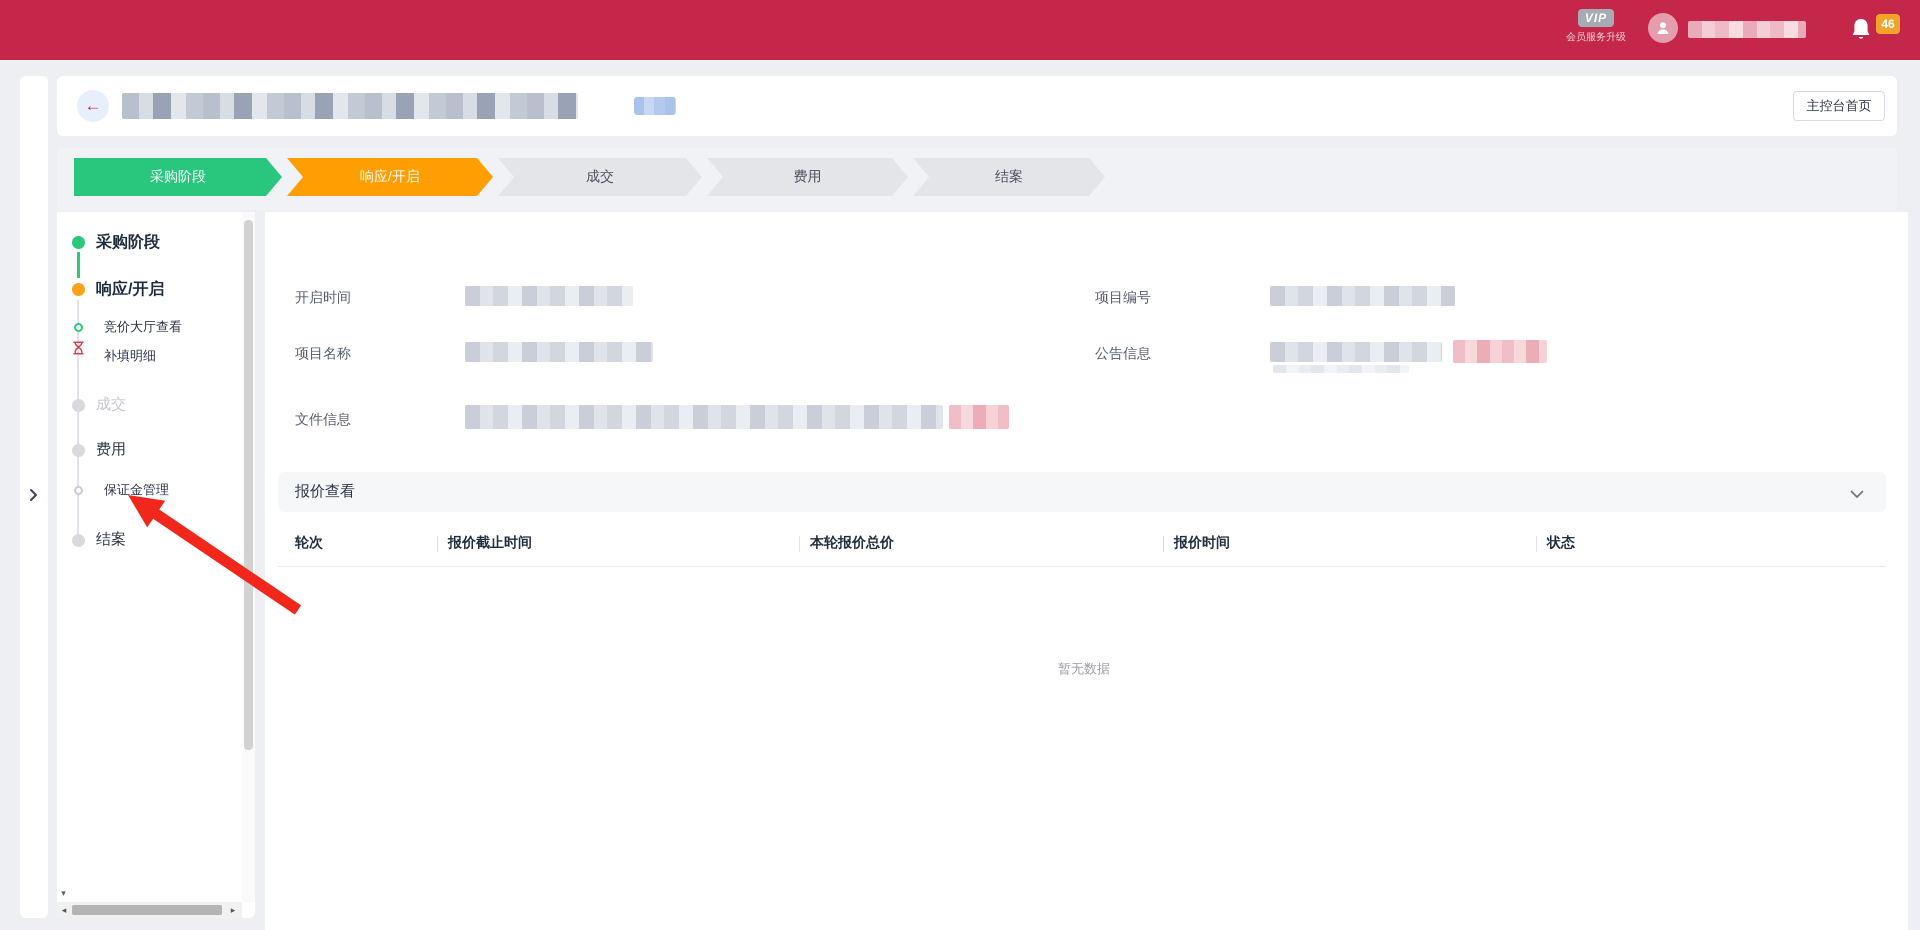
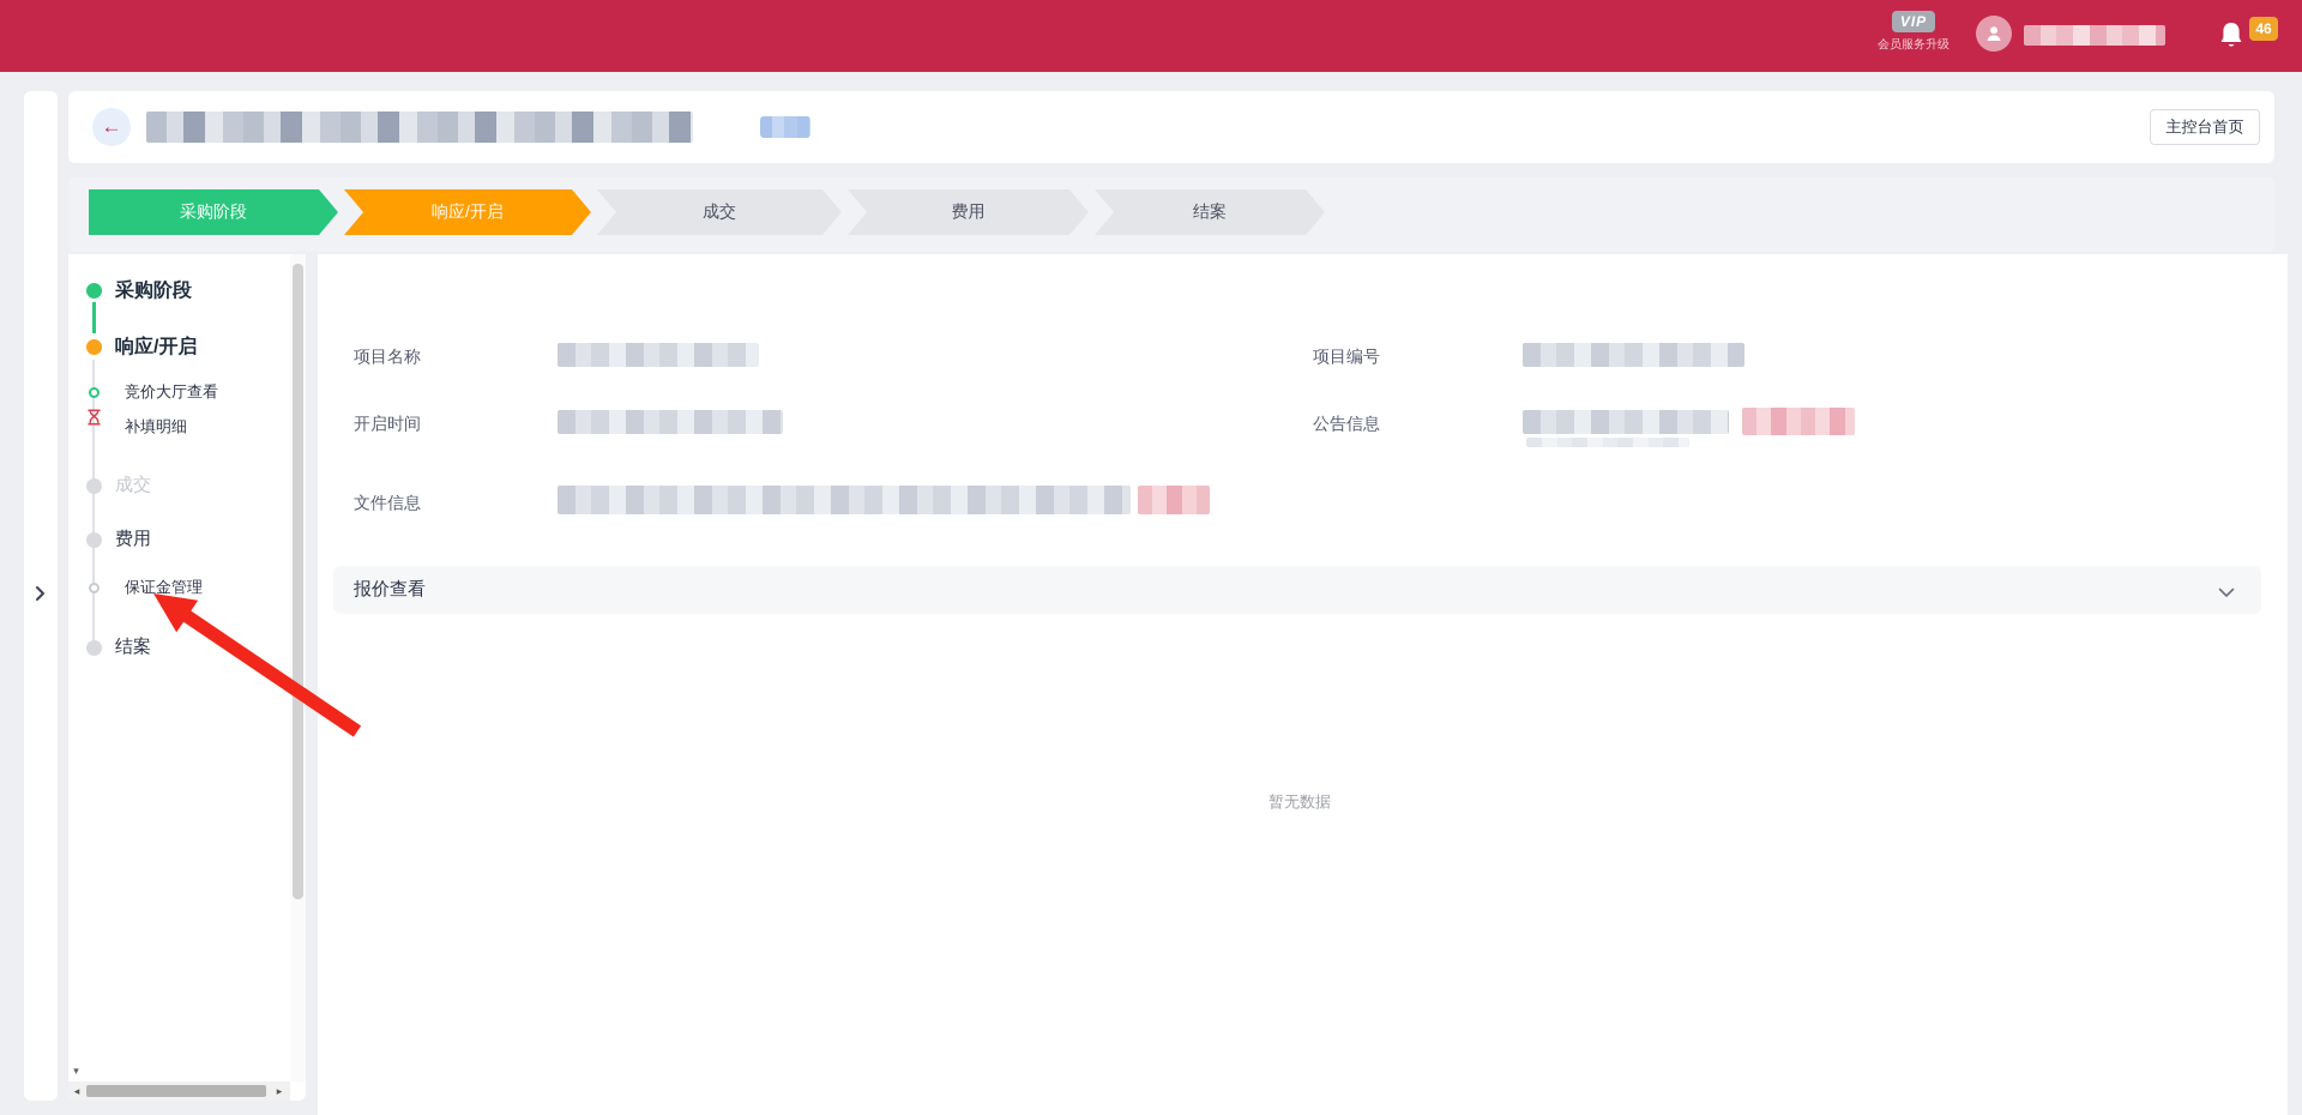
  VIP
  会员服务升级
  46
  ←
  主控台首页
  采购阶段
  响应/开启
  成交
  费用
  结案
  采购阶段
  响应/开启
  竞价大厅查看
  补填明细
  成交
  费用
  保证金管理
  结案
  ▾
  ◂
  ▸
- 开启时间
+ 项目名称
  项目编号
- 项目名称
+ 开启时间
  公告信息
  文件信息
  报价查看
- 轮次
- 报价截止时间
- 本轮报价总价
- 报价时间
- 状态
  暂无数据
